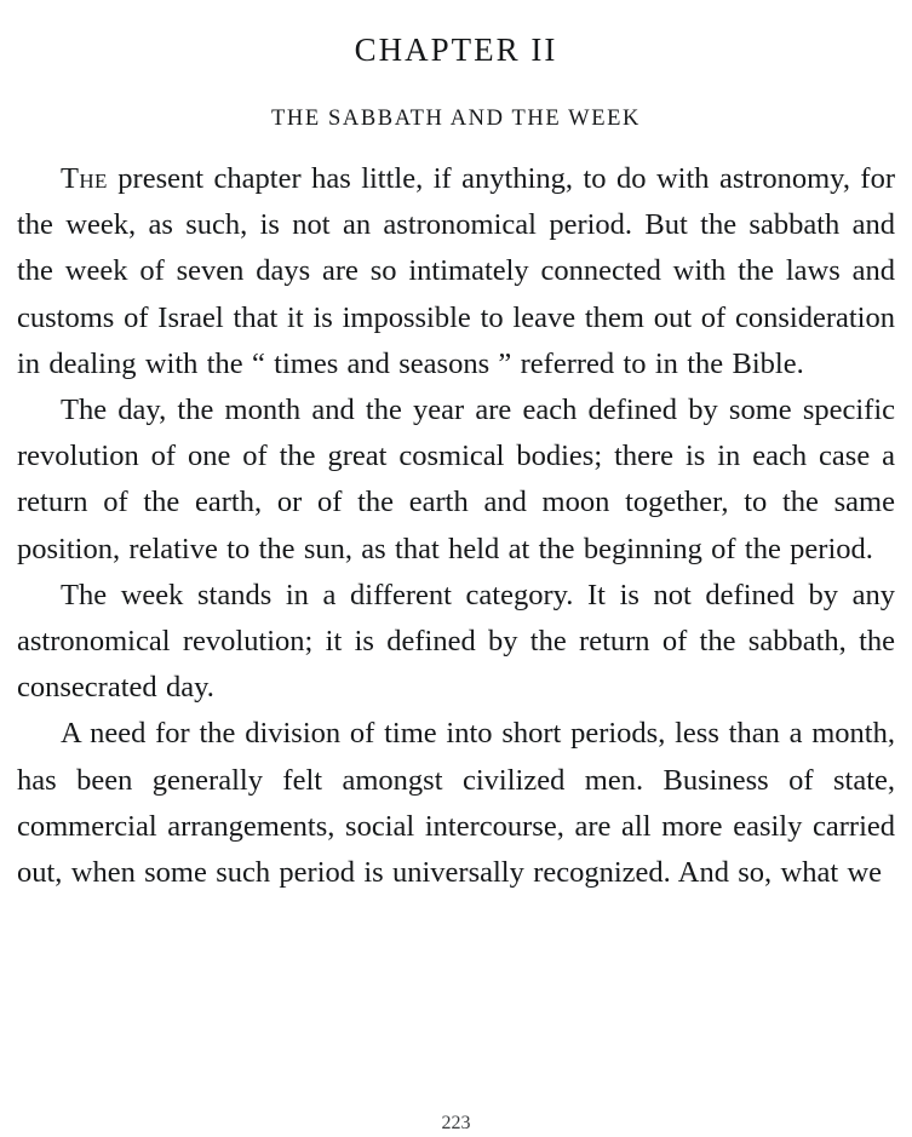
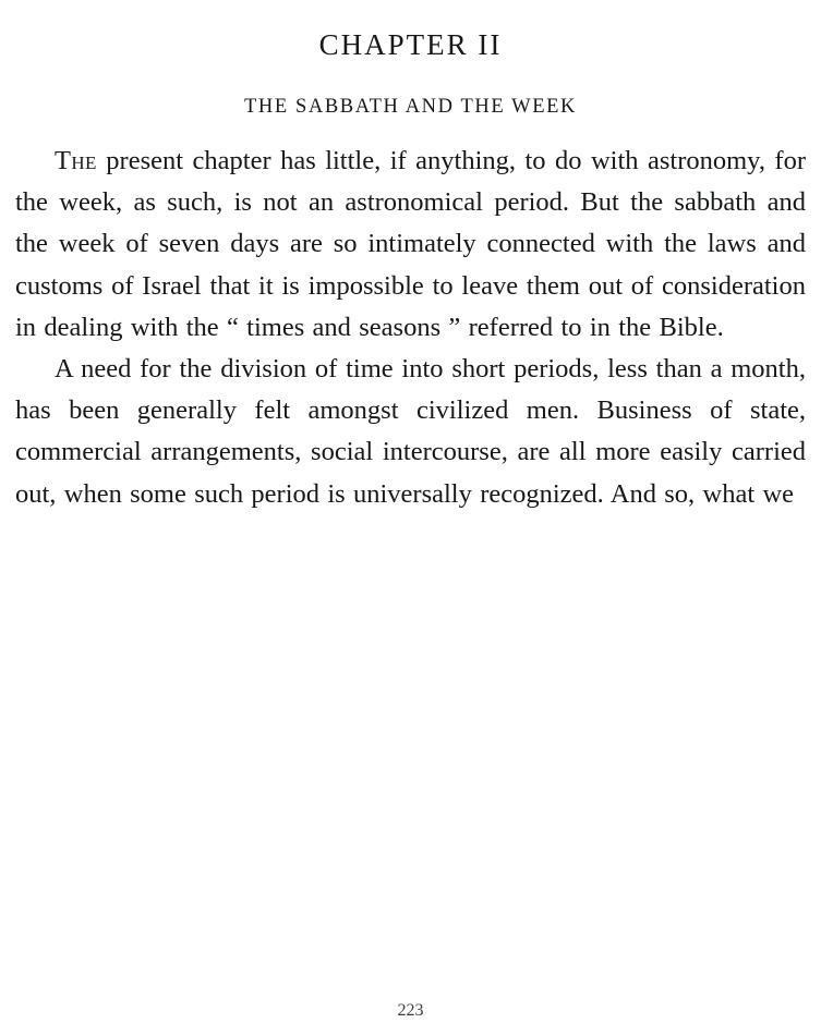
  CHAPTER II
  THE SABBATH AND THE WEEK
  The present chapter has little, if anything, to do with astronomy, for the week, as such, is not an astronomical period. But the sabbath and the week of seven days are so intimately connected with the laws and customs of Israel that it is impossible to leave them out of consideration in dealing with the “ times and seasons ” referred to in the Bible.
- The day, the month and the year are each defined by some specific revolution of one of the great cosmical bodies; there is in each case a return of the earth, or of the earth and moon together, to the same position, relative to the sun, as that held at the beginning of the period.
- The week stands in a different category. It is not defined by any astronomical revolution; it is defined by the return of the sabbath, the consecrated day.
  A need for the division of time into short periods, less than a month, has been generally felt amongst civilized men. Business of state, commercial arrangements, social intercourse, are all more easily carried out, when some such period is universally recognized. And so, what we
  223
